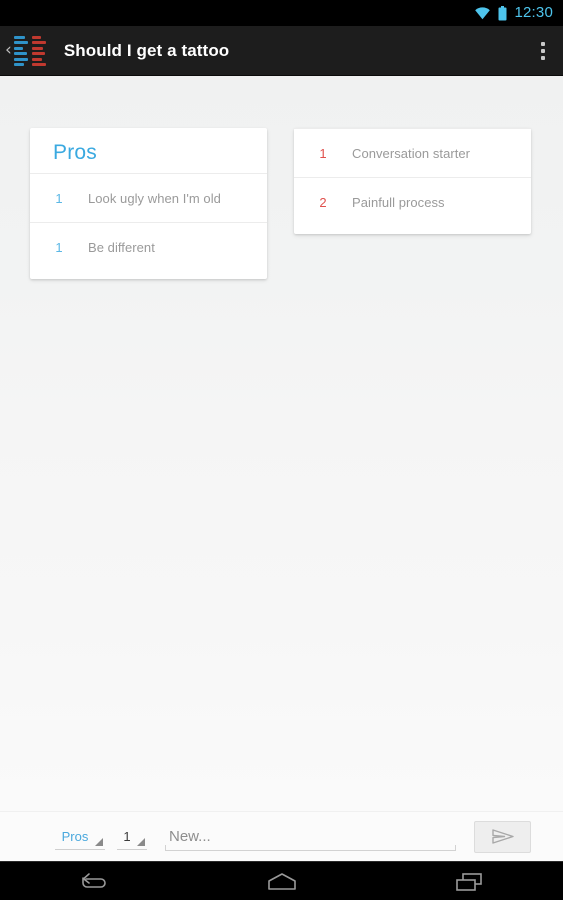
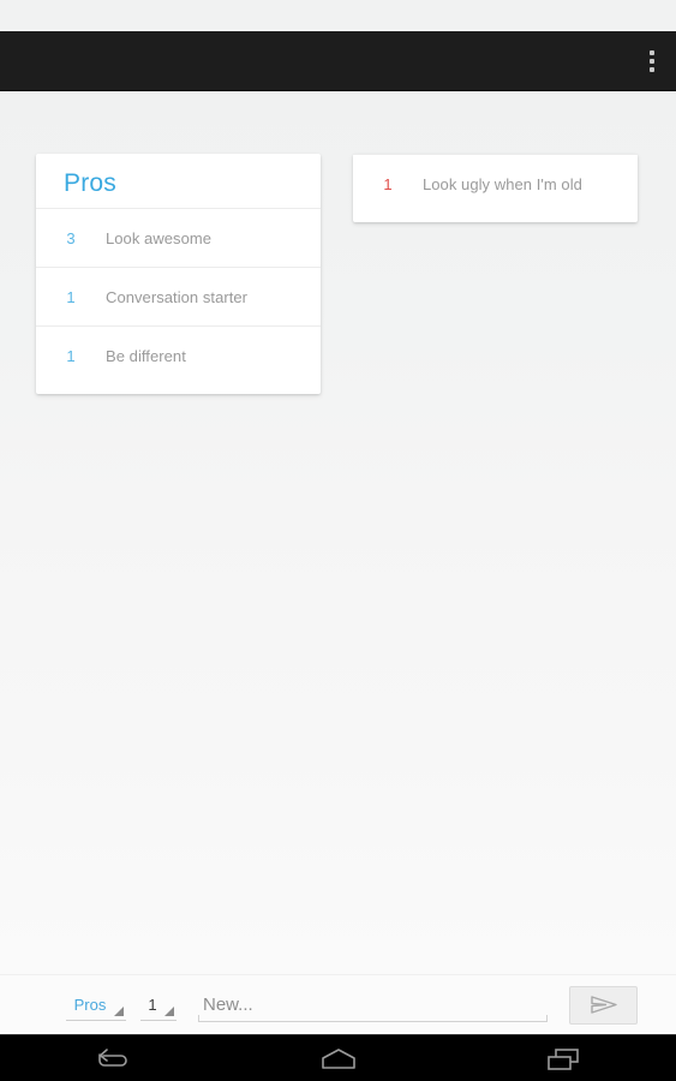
- 12:30
- ‹
- Should I get a tattoo
  Pros
+ 3
+ Look awesome
  1
- Look ugly when I'm old
+ Conversation starter
  1
  Be different
  1
- Conversation starter
+ Look ugly when I'm old
- 2
- Painfull process
  Pros
  1
  New...
